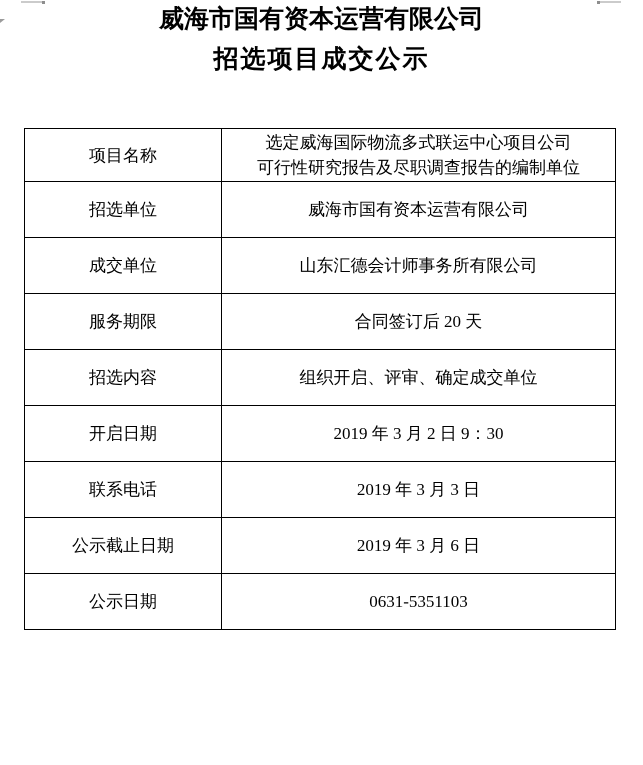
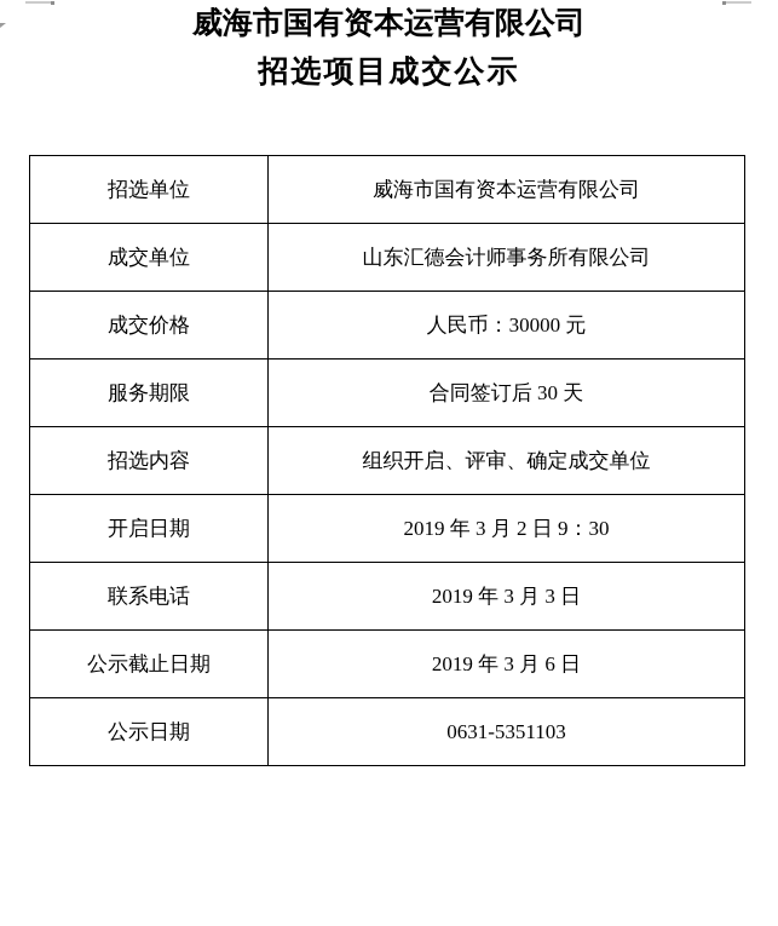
  威海市国有资本运营有限公司
  招选项目成交公示
- 项目名称	选定威海国际物流多式联运中心项目公司 可行性研究报告及尽职调查报告的编制单位
  招选单位	威海市国有资本运营有限公司
  成交单位	山东汇德会计师事务所有限公司
+ 成交价格	人民币：30000 元
- 服务期限	合同签订后 20 天
+ 服务期限	合同签订后 30 天
  招选内容	组织开启、评审、确定成交单位
  开启日期	2019 年 3 月 2 日 9：30
  联系电话	2019 年 3 月 3 日
  公示截止日期	2019 年 3 月 6 日
  公示日期	0631-5351103
